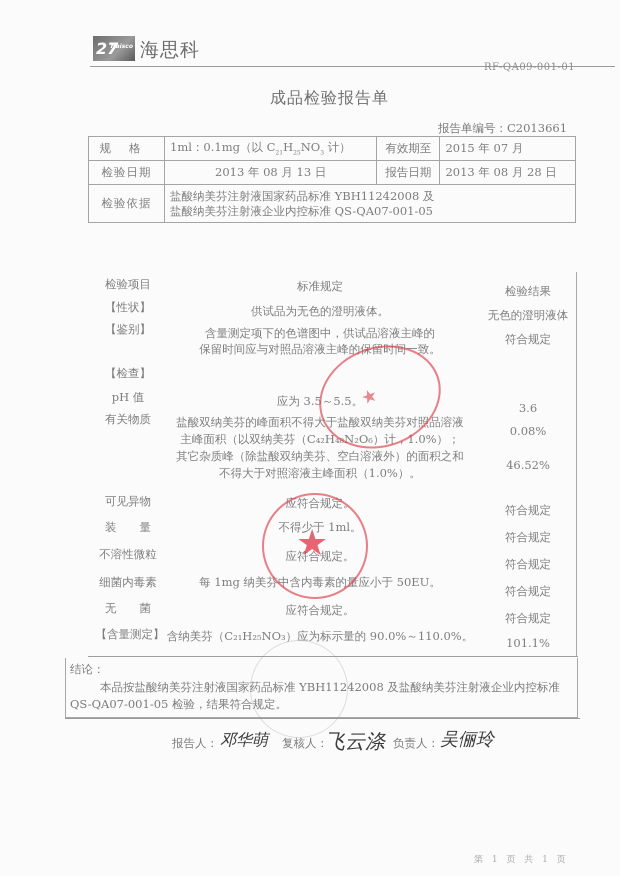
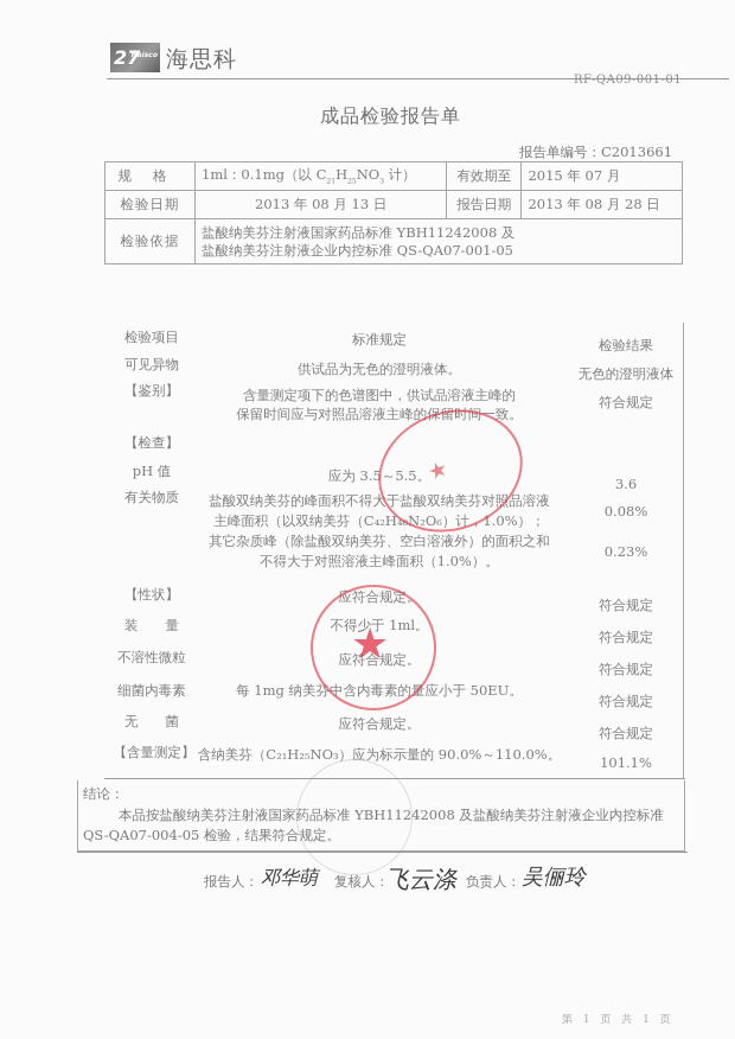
  27
  海思科
  RF-QA09-001-01
  成品检验报告单
  报告单编号：C2013661
  规格	1ml：0.1mg（以 C H NO 计）	有效期至	2015 年 07 月
  检验日期	2013 年 08 月 13 日	报告日期	2013 年 08 月 28 日
  检验依据	盐酸纳美芬注射液国家药品标准 YBH11242008 及 盐酸纳美芬注射液企业内控标准 QS-QA07-001-05
  检验项目
  标准规定
  检验结果
- 【性状】
+ 可见异物
  供试品为无色的澄明液体。
  无色的澄明液体
  【鉴别】
  含量测定项下的色谱图中，供试品溶液主峰的
  保留时间应与对照品溶液主峰的保留时间一致。
  符合规定
  【检查】
  pH 值
  应为 3.5～5.5。
  3.6
  有关物质
  盐酸双纳美芬的峰面积不得大于盐酸双纳美芬对照品溶液
  主峰面积（以双纳美芬（C₄₂H₄₈N₂O₆）计，1.0%）；
  0.08%
  其它杂质峰（除盐酸双纳美芬、空白溶液外）的面积之和
  不得大于对照溶液主峰面积（1.0%）。
- 46.52%
+ 0.23%
- 可见异物
+ 【性状】
  应符合规定。
  符合规定
  装 量
  不得少于 1ml。
  符合规定
  不溶性微粒
  应符合规定。
  符合规定
  细菌内毒素
  每 1mg 纳美芬中含内毒素的量应小于 50EU。
  符合规定
  无 菌
  应符合规定。
  符合规定
  【含量测定】
  含纳美芬（C₂₁H₂₅NO₃）应为标示量的 90.0%～110.0%。
  101.1%
  结论：
- 本品按盐酸纳美芬注射液国家药品标准 YBH11242008 及盐酸纳美芬注射液企业内控标准 QS-QA07-001-05 检验，结果符合规定。
+ 本品按盐酸纳美芬注射液国家药品标准 YBH11242008 及盐酸纳美芬注射液企业内控标准 QS-QA07-004-05 检验，结果符合规定。
  报告人：
  邓华萌
  复核人：
  飞云涤
  负责人：
  吴俪玲
  第 1 页 共 1 页
  ★
